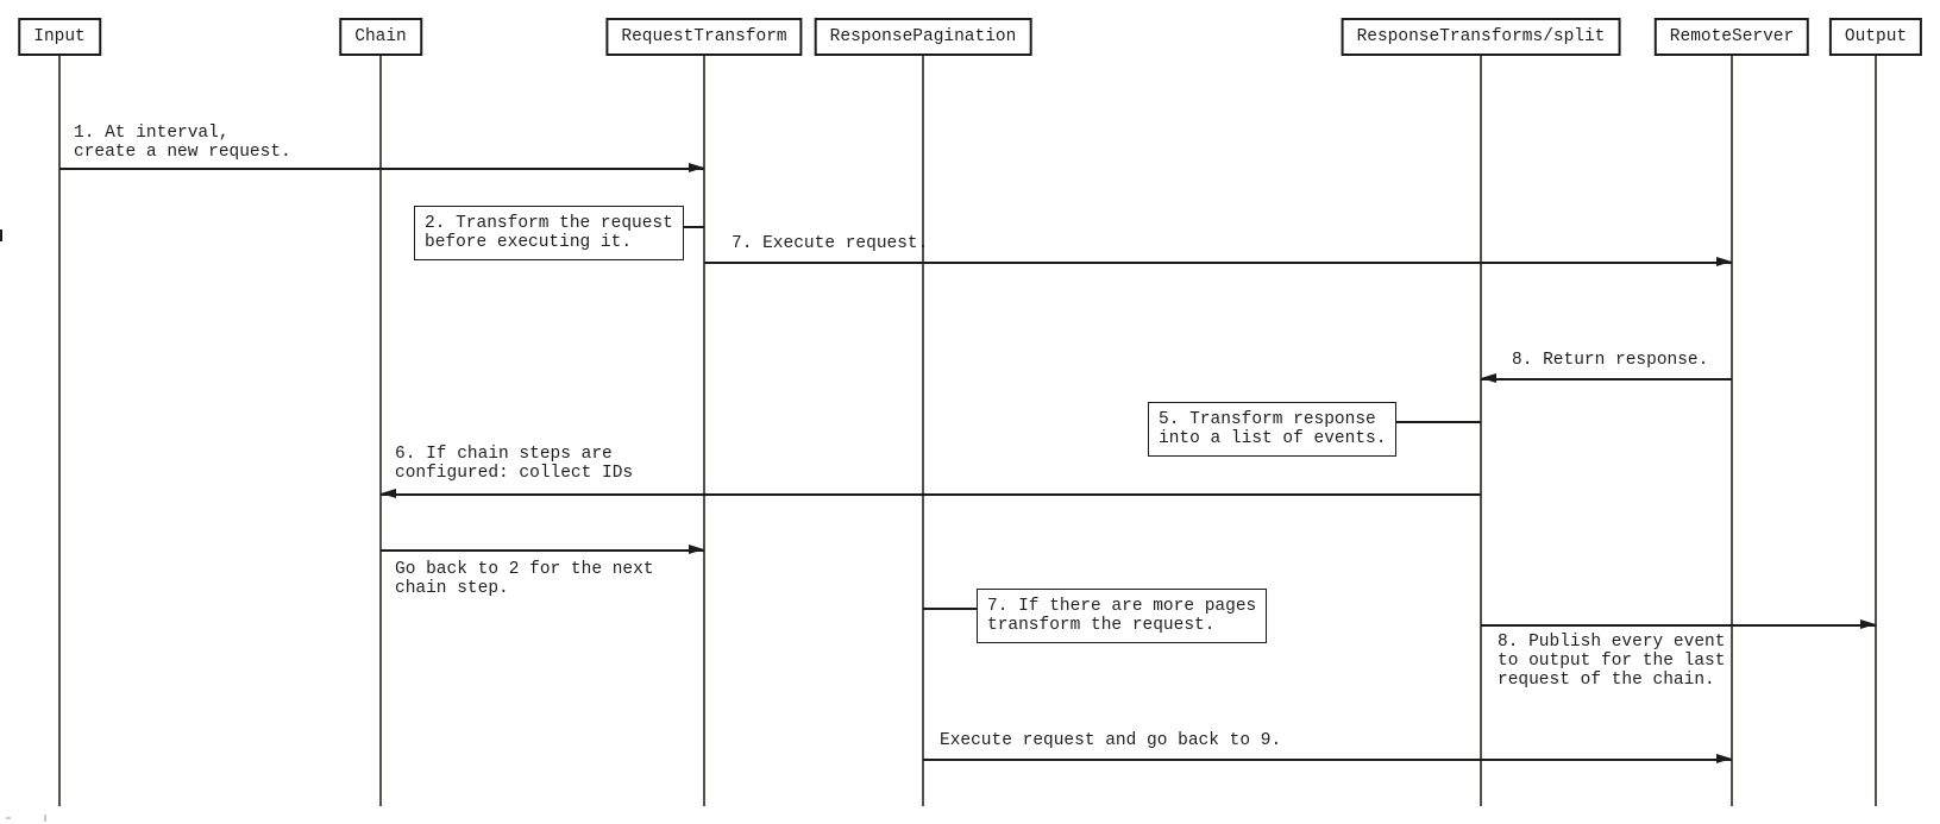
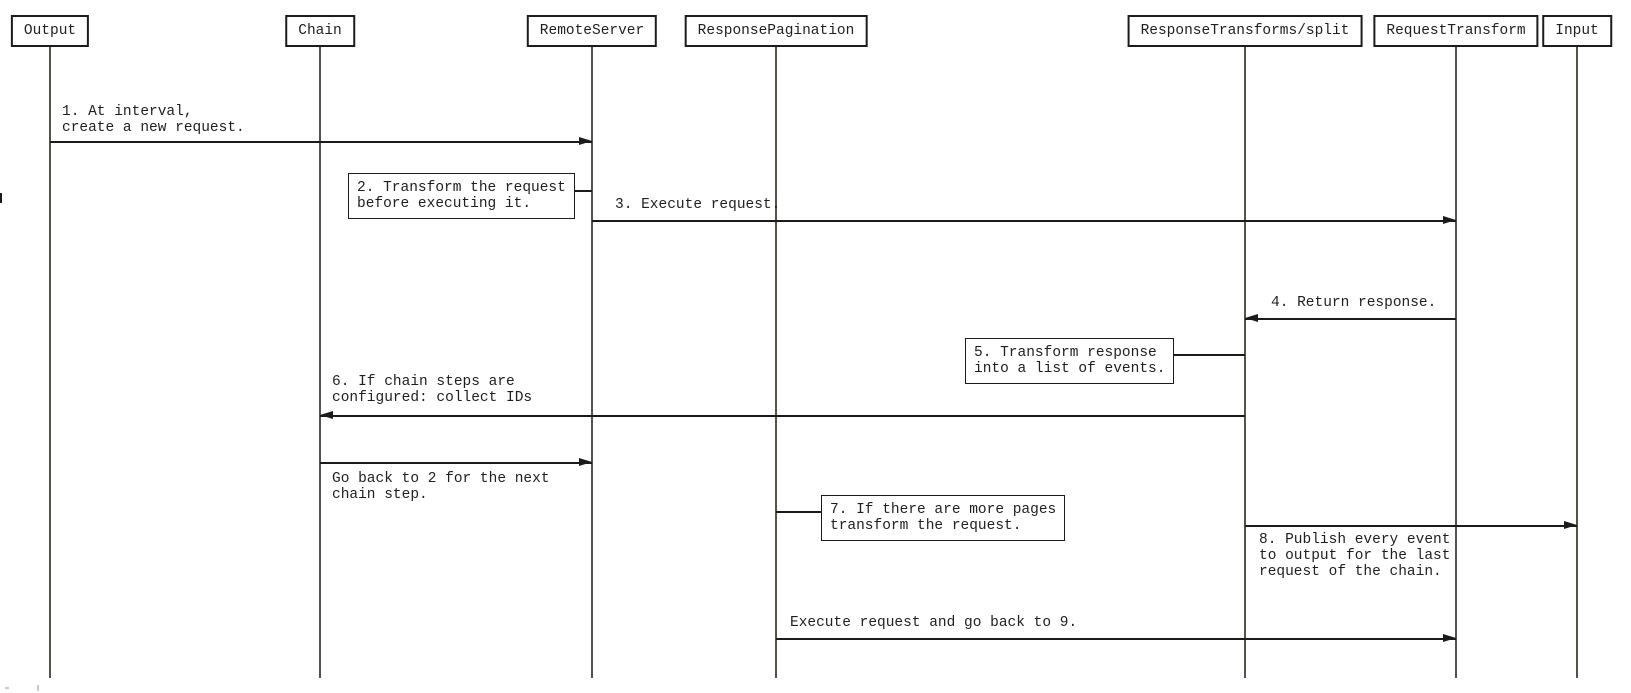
- Input
+ Output
  Chain
- RequestTransform
+ RemoteServer
  ResponsePagination
  ResponseTransforms/split
- RemoteServer
+ RequestTransform
- Output
+ Input
  1. At interval,
  create a new request.
- 7. Execute request.
+ 3. Execute request.
- 8. Return response.
+ 4. Return response.
  6. If chain steps are
  configured: collect IDs
  Go back to 2 for the next
  chain step.
  8. Publish every event
  to output for the last
  request of the chain.
  Execute request and go back to 9.
  2. Transform the request
  before executing it.
  5. Transform response
  into a list of events.
  7. If there are more pages
  transform the request.
